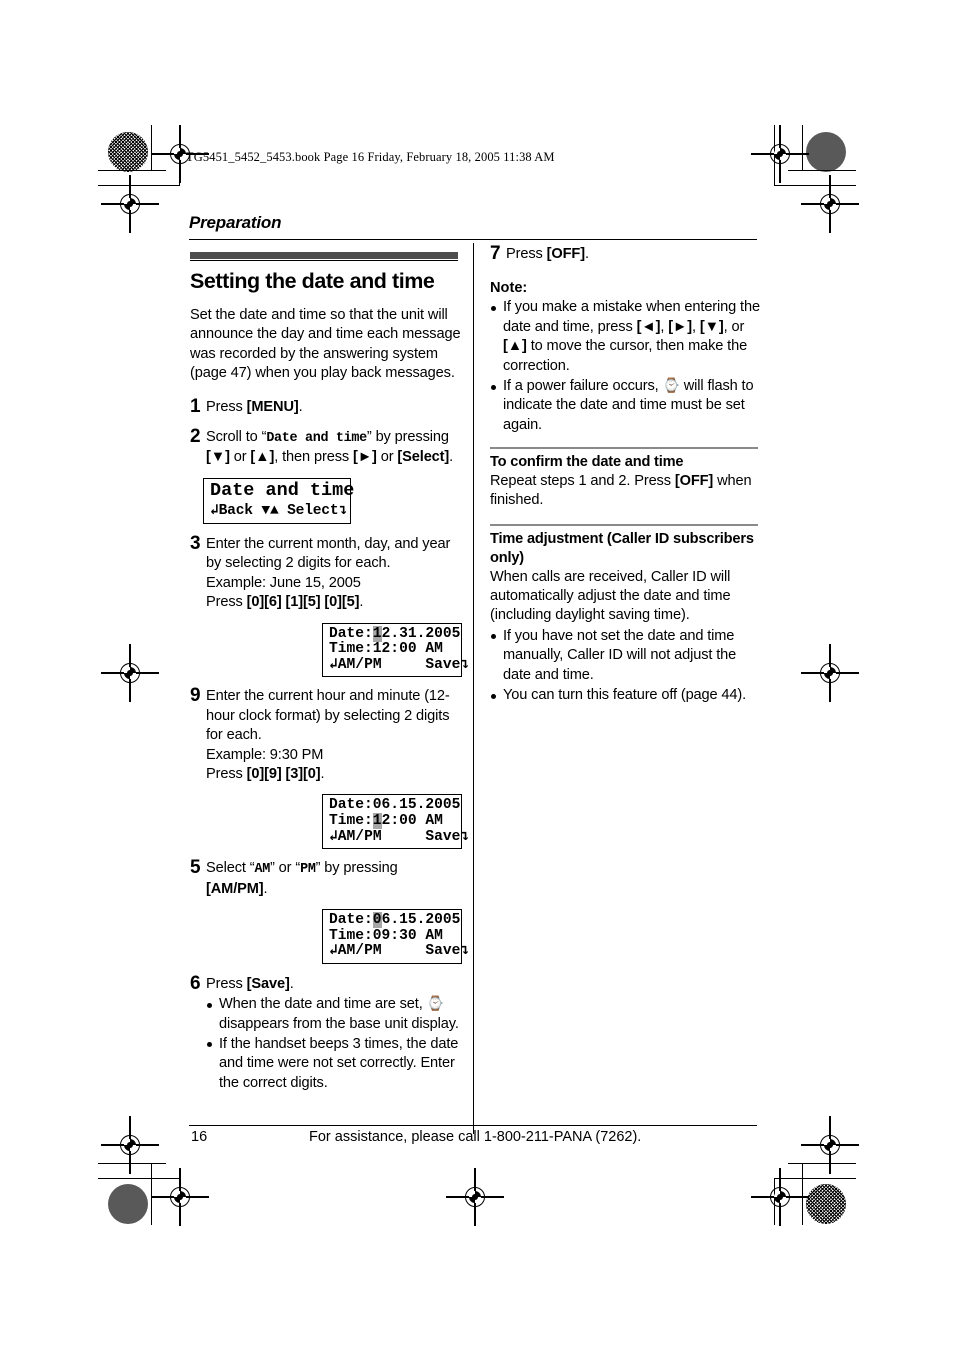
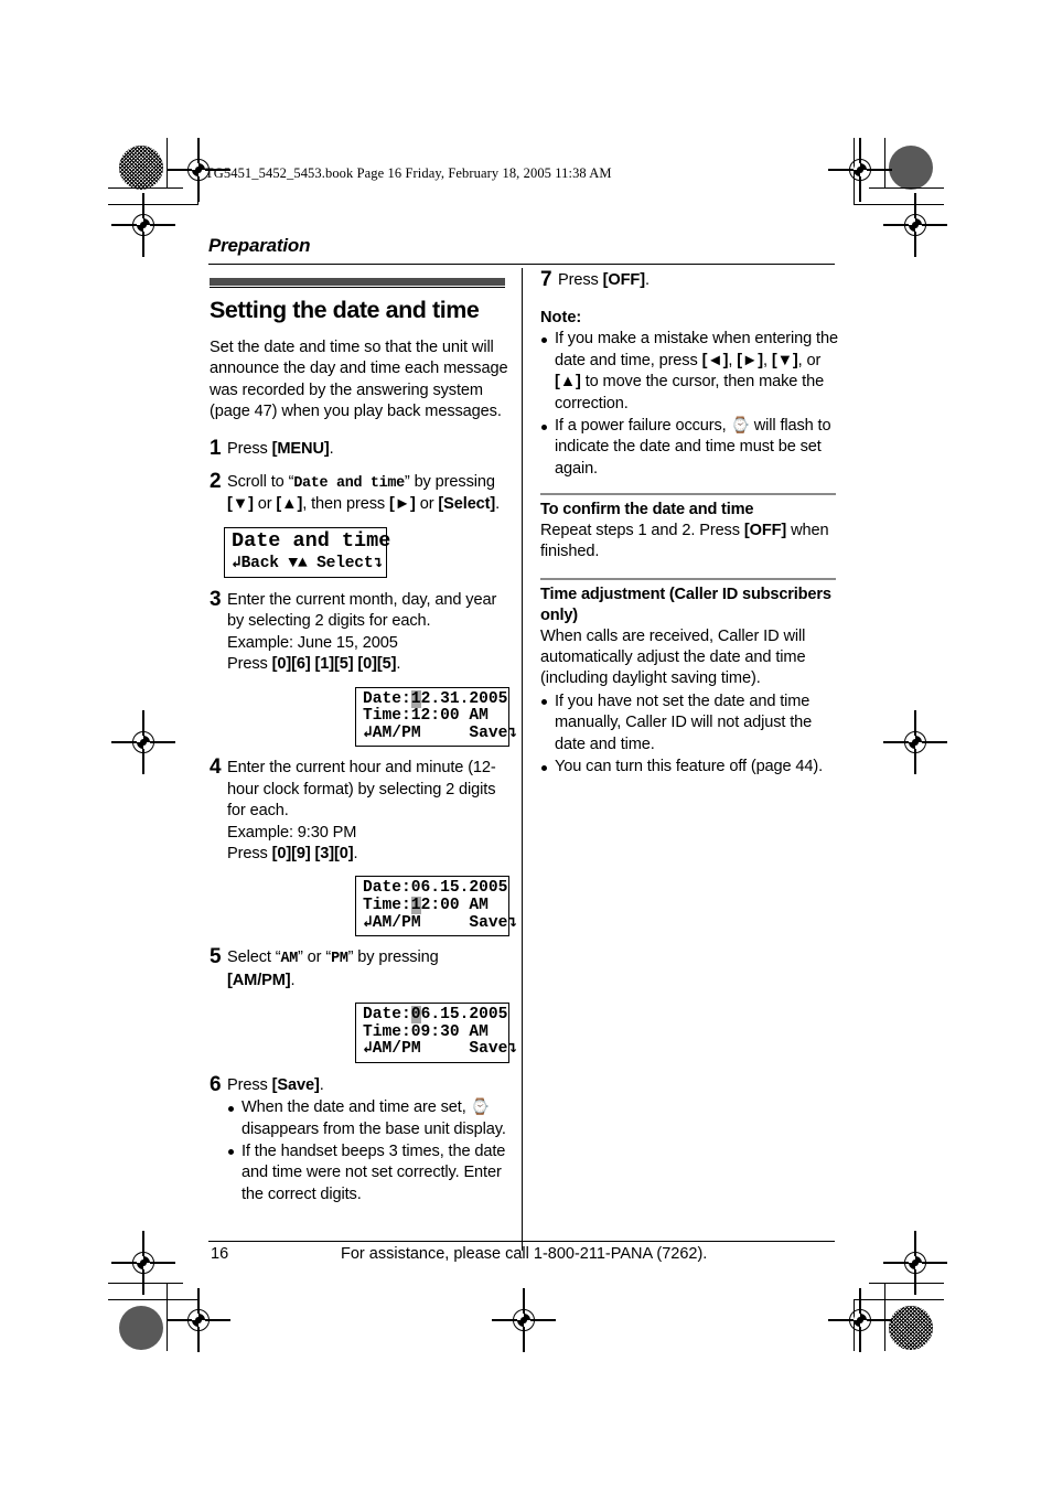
  TG5451_5452_5453.book Page 16 Friday, February 18, 2005 11:38 AM
  Preparation
  Setting the date and time
  Set the date and time so that the unit will announce the day and time each message was recorded by the answering system (page 47) when you play back messages.
  1
  Press [MENU].
  2
  Scroll to “Date and time” by pressing [▼] or [▲], then press [►] or [Select].
  Date and time
  ↲Back ▼▲ Select↴
  3
  Enter the current month, day, and year by selecting 2 digits for each.
  Example: June 15, 2005
  Press [0][6] [1][5] [0][5].
  Date:12.31.2005
  Time:12:00 AM
  ↲AM/PM Save↴
- 9
+ 4
  Enter the current hour and minute (12-hour clock format) by selecting 2 digits for each.
  Example: 9:30 PM
  Press [0][9] [3][0].
  Date:06.15.2005
  Time:12:00 AM
  ↲AM/PM Save↴
  5
  Select “AM” or “PM” by pressing [AM/PM].
  Date:06.15.2005
  Time:09:30 AM
  ↲AM/PM Save↴
  6
  Press [Save].
  When the date and time are set, ⌚ disappears from the base unit display.
  If the handset beeps 3 times, the date and time were not set correctly. Enter the correct digits.
  7
  Press [OFF].
  Note:
  If you make a mistake when entering the date and time, press [◄], [►], [▼], or [▲] to move the cursor, then make the correction.
  If a power failure occurs, ⌚ will flash to indicate the date and time must be set again.
  To confirm the date and time
  Repeat steps 1 and 2. Press [OFF] when finished.
  Time adjustment (Caller ID subscribers only)
  When calls are received, Caller ID will automatically adjust the date and time (including daylight saving time).
  If you have not set the date and time manually, Caller ID will not adjust the date and time.
  You can turn this feature off (page 44).
  16
  For assistance, please call 1-800-211-PANA (7262).
